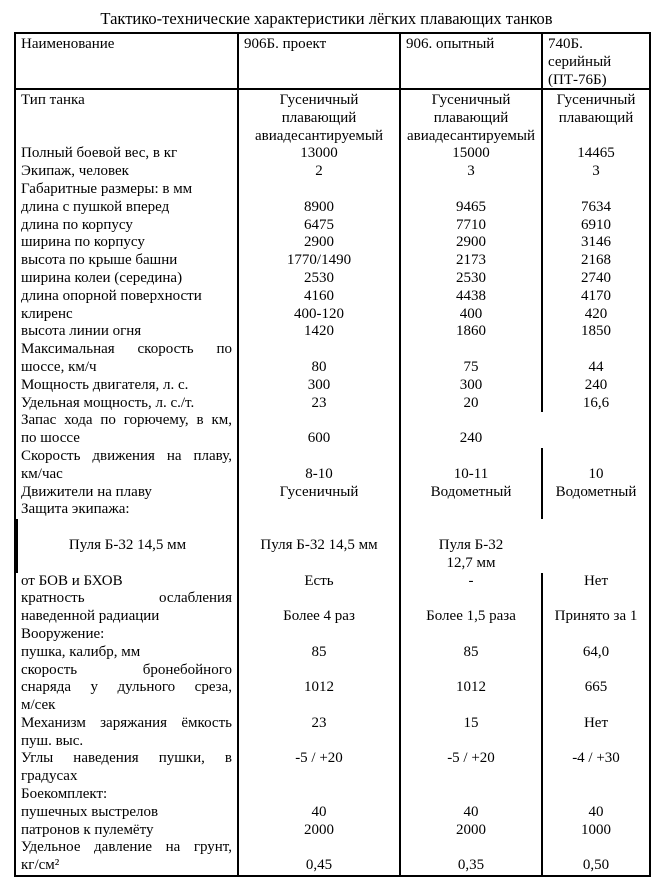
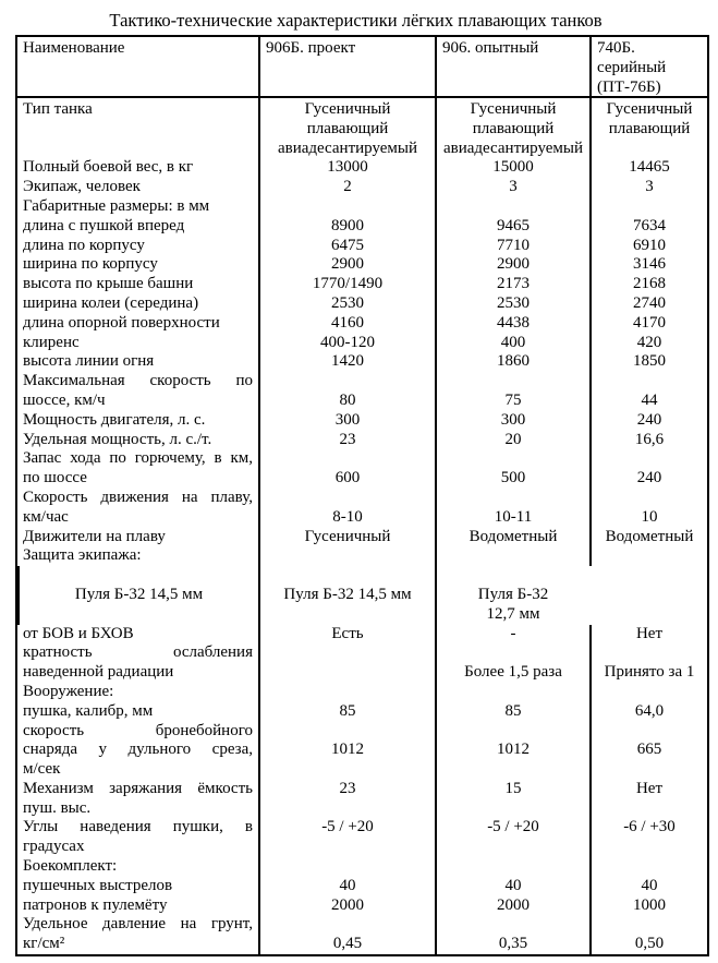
  Тактико-технические характеристики лёгких плавающих танков
  Наименование
  906Б. проект
  906. опытный
  740Б.
  серийный
  (ПТ-76Б)
  Тип танка
  Гусеничный
  плавающий
  авиадесантируемый
  Гусеничный
  плавающий
  авиадесантируемый
  Гусеничный
  плавающий
  Полный боевой вес, в кг
  13000
  15000
  14465
  Экипаж, человек
  2
  3
  3
  Габаритные размеры: в мм
  длина с пушкой вперед
  8900
  9465
  7634
  длина по корпусу
  6475
  7710
  6910
  ширина по корпусу
  2900
  2900
  3146
  высота по крыше башни
  1770/1490
  2173
  2168
  ширина колеи (середина)
  2530
  2530
  2740
  длина опорной поверхности
  4160
  4438
  4170
  клиренс
  400-120
  400
  420
  высота линии огня
  1420
  1860
  1850
  Максимальная скорость по
  шоссе, км/ч
  80
  75
  44
  Мощность двигателя, л. с.
  300
  300
  240
  Удельная мощность, л. с./т.
  23
  20
  16,6
  Запас хода по горючему, в км,
  по шоссе
  600
+ 500
  240
  Скорость движения на плаву,
  км/час
  8-10
  10-11
  10
  Движители на плаву
  Гусеничный
  Водометный
  Водометный
  Защита экипажа:
  Пуля Б-32 14,5 мм
  Пуля Б-32 14,5 мм
  Пуля Б-32
  12,7 мм
  от БОВ и БХОВ
  Есть
  -
  Нет
  кратность ослабления
  наведенной радиации
- Более 4 раз
  Более 1,5 раза
  Принято за 1
  Вооружение:
  пушка, калибр, мм
  85
  85
  64,0
  скорость бронебойного
  снаряда у дульного среза,
  м/сек
  1012
  1012
  665
  Механизм заряжания ёмкость
  пуш. выс.
  23
  15
  Нет
  Углы наведения пушки, в
  градусах
  -5 / +20
  -5 / +20
- -4 / +30
+ -6 / +30
  Боекомплект:
  пушечных выстрелов
  40
  40
  40
  патронов к пулемёту
  2000
  2000
  1000
  Удельное давление на грунт,
  кг/см²
  0,45
  0,35
  0,50
